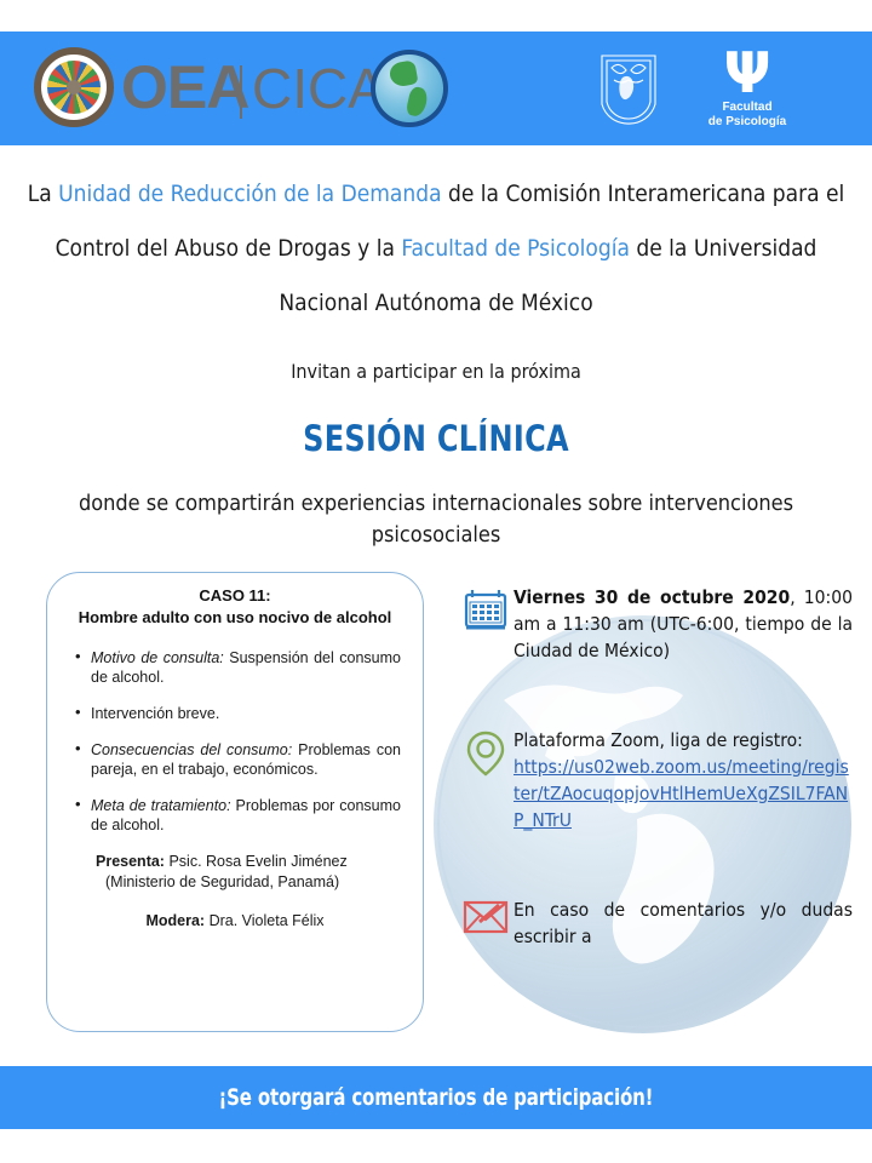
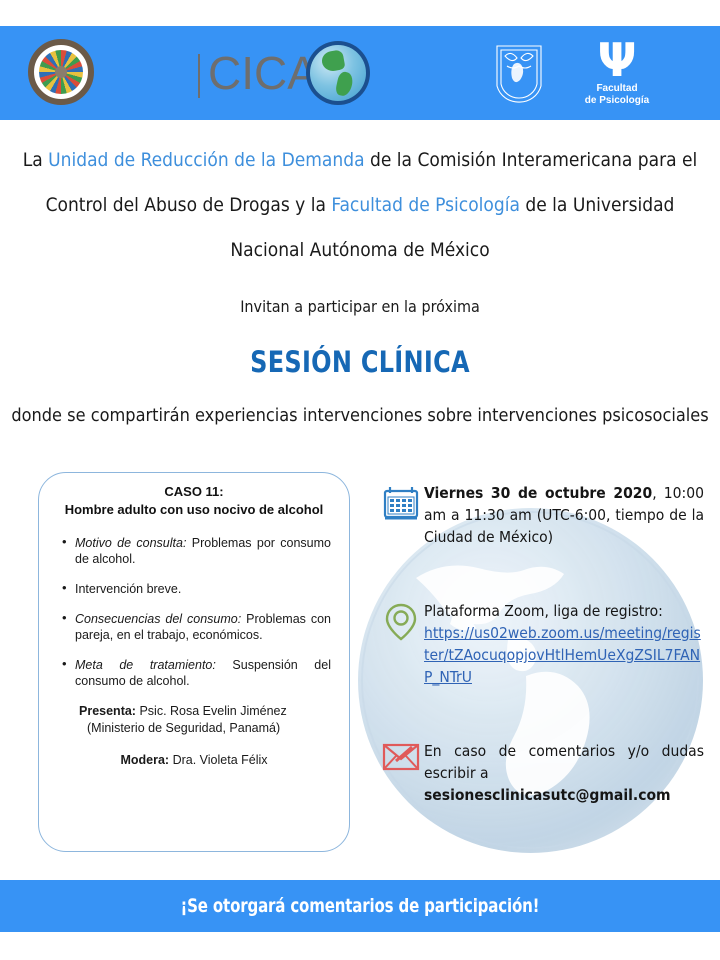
- OEA
  CICA
  Ψ
  Facultad
  de Psicología
  La Unidad de Reducción de la Demanda de la Comisión Interamericana para el Control del Abuso de Drogas y la Facultad de Psicología de la Universidad Nacional Autónoma de México
  Invitan a participar en la próxima
  SESIÓN CLÍNICA
- donde se compartirán experiencias internacionales sobre intervenciones psicosociales
+ donde se compartirán experiencias intervenciones sobre intervenciones psicosociales
  CASO 11:
  Hombre adulto con uso nocivo de alcohol
- Motivo de consulta: Suspensión del consumo de alcohol.
+ Motivo de consulta: Problemas por consumo de alcohol.
  Intervención breve.
  Consecuencias del consumo: Problemas con pareja, en el trabajo, económicos.
- Meta de tratamiento: Problemas por consumo de alcohol.
+ Meta de tratamiento: Suspensión del consumo de alcohol.
  Presenta: Psic. Rosa Evelin Jiménez
  (Ministerio de Seguridad, Panamá)
  Modera: Dra. Violeta Félix
  Viernes 30 de octubre 2020, 10:00 am a 11:30 am (UTC-6:00, tiempo de la Ciudad de México)
  Plataforma Zoom, liga de registro:
  https://us02web.zoom.us/meeting/register/tZAocuqopjovHtlHemUeXgZSIL7FANP_NTrU
  En caso de comentarios y/o dudas escribir a
+ sesionesclinicasutc@gmail.com
  ¡Se otorgará comentarios de participación!
